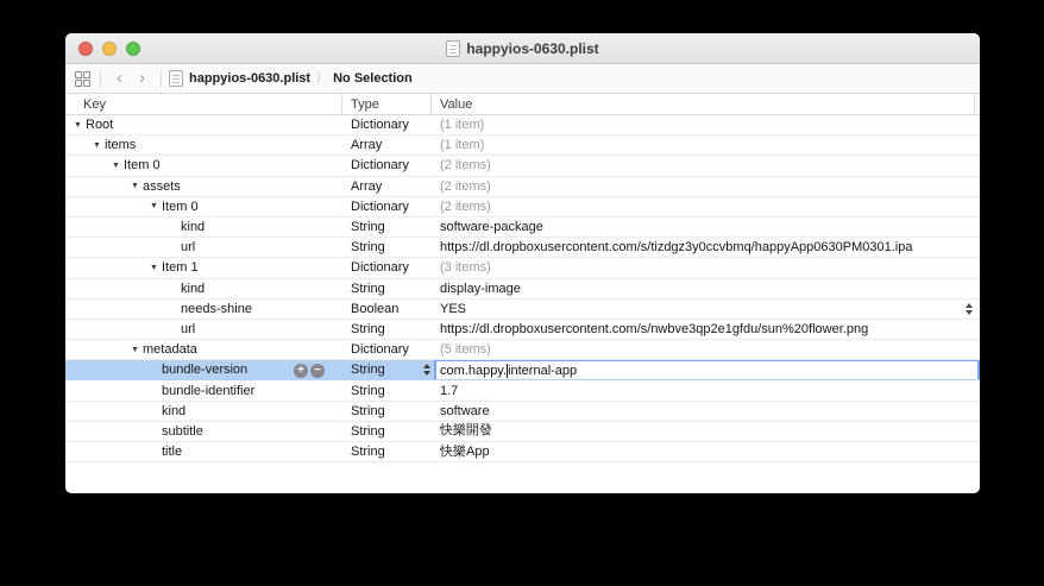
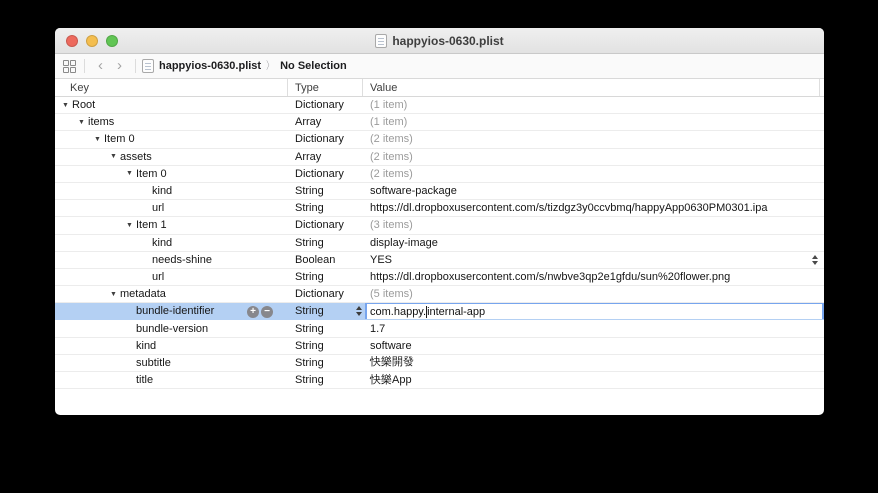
  happyios-0630.plist
  ‹
  ›
  happyios-0630.plist
  〉
  No Selection
  Key
  Type
  Value
  Root
  Dictionary
  (1 item)
  items
  Array
  (1 item)
  Item 0
  Dictionary
  (2 items)
  assets
  Array
  (2 items)
  Item 0
  Dictionary
  (2 items)
  kind
  String
  software-package
  url
  String
  https://dl.dropboxusercontent.com/s/tizdgz3y0ccvbmq/happyApp0630PM0301.ipa
  Item 1
  Dictionary
  (3 items)
  kind
  String
  display-image
  needs-shine
  Boolean
  YES
  url
  String
  https://dl.dropboxusercontent.com/s/nwbve3qp2e1gfdu/sun%20flower.png
  metadata
  Dictionary
  (5 items)
- bundle-version
+ bundle-identifier
  +
  −
  String
  com.happy.
  internal-app
- bundle-identifier
+ bundle-version
  String
  1.7
  kind
  String
  software
  subtitle
  String
  快樂開發
  title
  String
  快樂App
